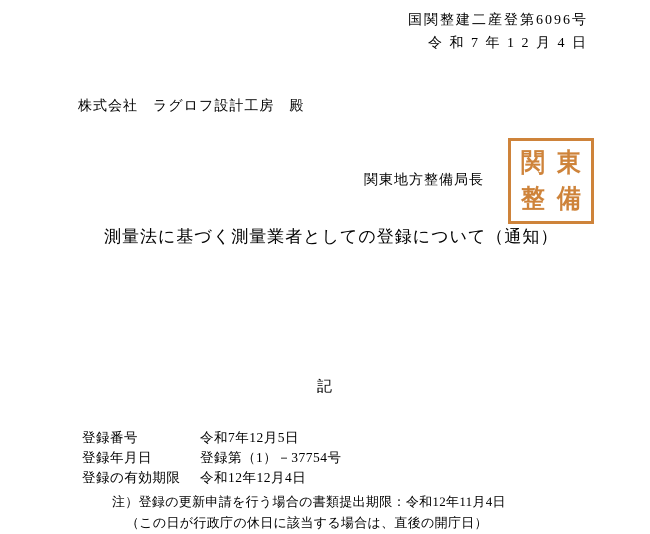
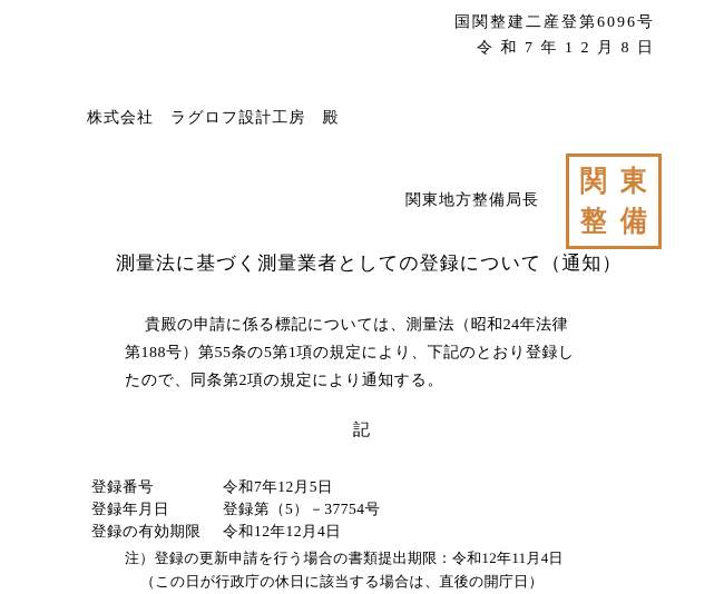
  国関整建二産登第6096号
- 令 和 7 年 1 2 月 4 日
+ 令 和 7 年 1 2 月 8 日
  株式会社 ラグロフ設計工房 殿
  関東地方整備局長
  関
  東
  整
  備
  測量法に基づく測量業者としての登録について（通知）
+ 貴殿の申請に係る標記については、測量法（昭和24年法律
+ 第188号）第55条の5第1項の規定により、下記のとおり登録し
+ たので、同条第2項の規定により通知する。
  記
  登録番号
  令和7年12月5日
  登録年月日
- 登録第（1）－37754号
+ 登録第（5）－37754号
  登録の有効期限
  令和12年12月4日
  注）登録の更新申請を行う場合の書類提出期限：令和12年11月4日
  （この日が行政庁の休日に該当する場合は、直後の開庁日）
